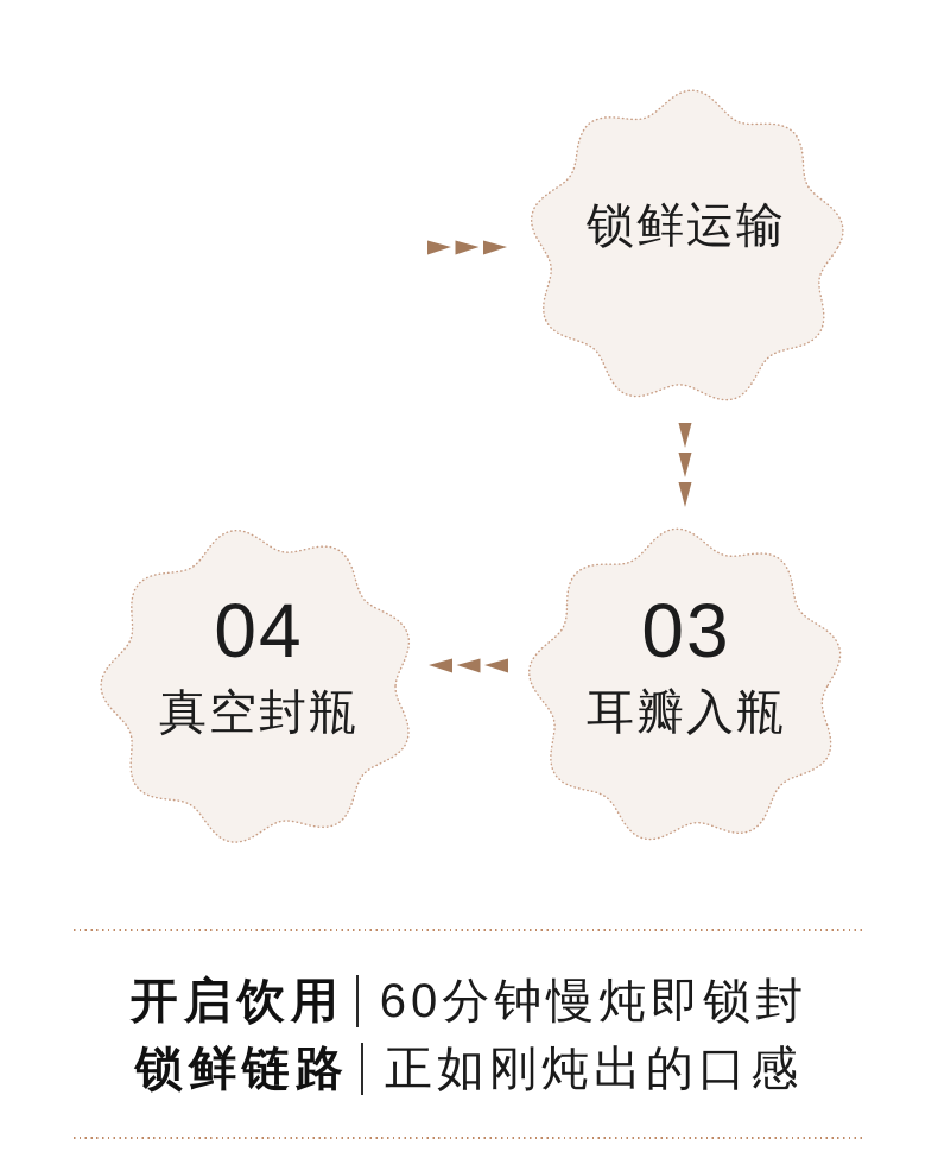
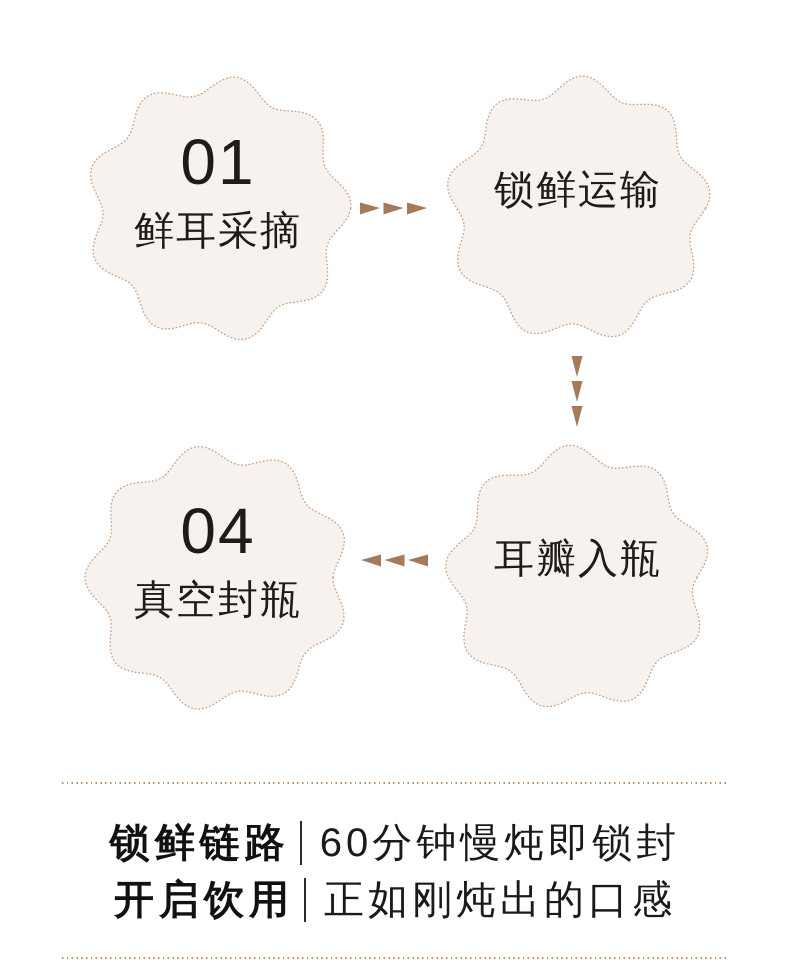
+ 01
+ 鲜耳采摘
  锁鲜运输
- 03
  耳瓣入瓶
  04
  真空封瓶
- 开启饮用
+ 锁鲜链路
  60分钟慢炖即锁封
- 锁鲜链路
+ 开启饮用
  正如刚炖出的口感
